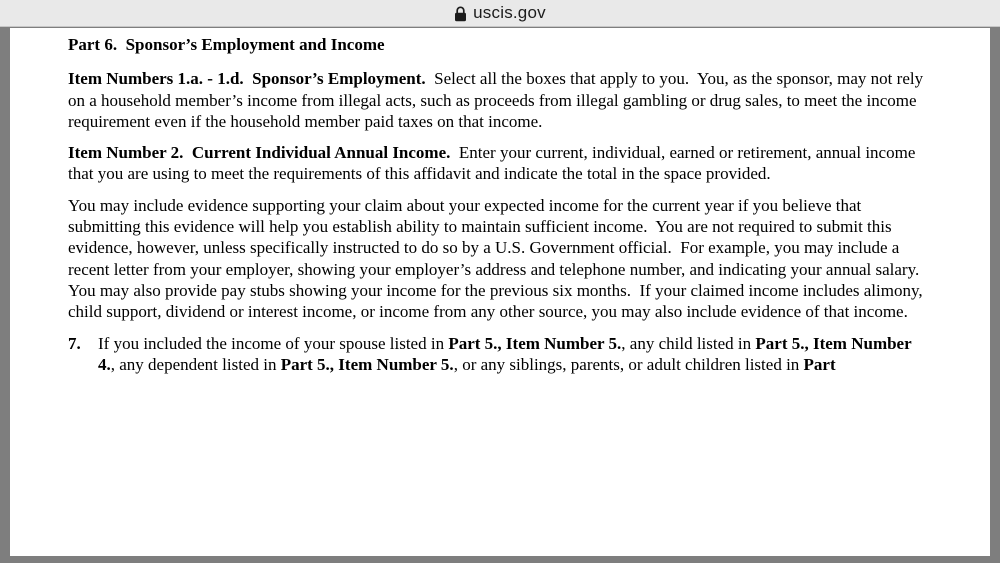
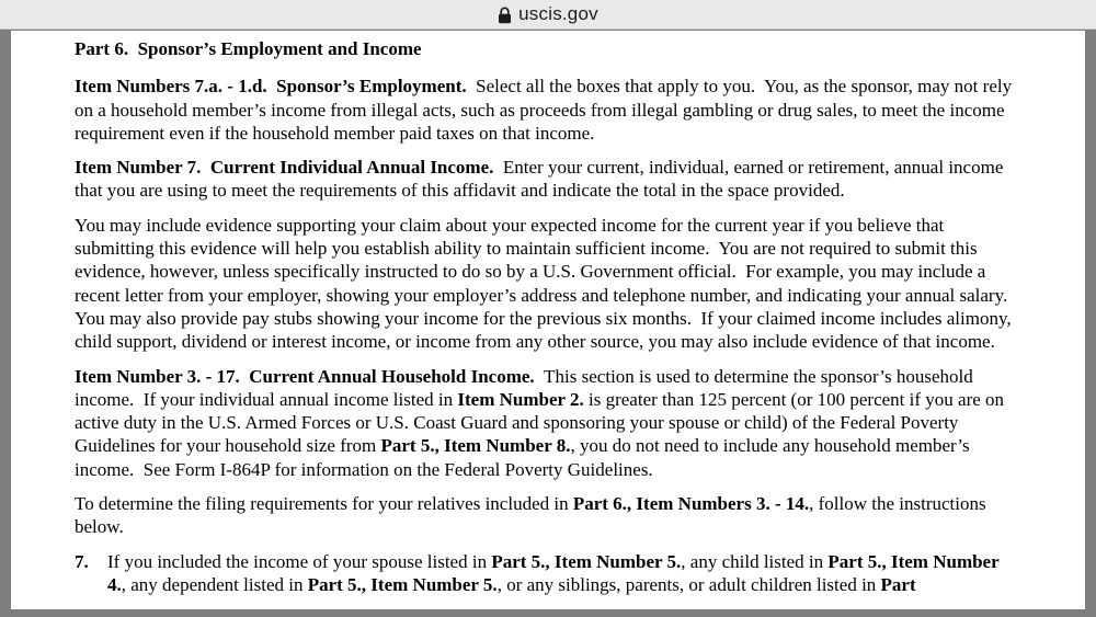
  uscis.gov
  Part 6. Sponsor’s Employment and Income
- Item Numbers 1.a. - 1.d. Sponsor’s Employment. Select all the boxes that apply to you. You, as the sponsor, may not rely on a household member’s income from illegal acts, such as proceeds from illegal gambling or drug sales, to meet the income requirement even if the household member paid taxes on that income.
+ Item Numbers 7.a. - 1.d. Sponsor’s Employment. Select all the boxes that apply to you. You, as the sponsor, may not rely on a household member’s income from illegal acts, such as proceeds from illegal gambling or drug sales, to meet the income requirement even if the household member paid taxes on that income.
- Item Number 2. Current Individual Annual Income. Enter your current, individual, earned or retirement, annual income that you are using to meet the requirements of this affidavit and indicate the total in the space provided.
+ Item Number 7. Current Individual Annual Income. Enter your current, individual, earned or retirement, annual income that you are using to meet the requirements of this affidavit and indicate the total in the space provided.
  You may include evidence supporting your claim about your expected income for the current year if you believe that submitting this evidence will help you establish ability to maintain sufficient income. You are not required to submit this evidence, however, unless specifically instructed to do so by a U.S. Government official. For example, you may include a recent letter from your employer, showing your employer’s address and telephone number, and indicating your annual salary. You may also provide pay stubs showing your income for the previous six months. If your claimed income includes alimony, child support, dividend or interest income, or income from any other source, you may also include evidence of that income.
+ Item Number 3. - 17. Current Annual Household Income. This section is used to determine the sponsor’s household income. If your individual annual income listed in Item Number 2. is greater than 125 percent (or 100 percent if you are on active duty in the U.S. Armed Forces or U.S. Coast Guard and sponsoring your spouse or child) of the Federal Poverty Guidelines for your household size from Part 5., Item Number 8., you do not need to include any household member’s income. See Form I-864P for information on the Federal Poverty Guidelines.
+ To determine the filing requirements for your relatives included in Part 6., Item Numbers 3. - 14., follow the instructions below.
  7.
  If you included the income of your spouse listed in Part 5., Item Number 5., any child listed in Part 5., Item Number 4., any dependent listed in Part 5., Item Number 5., or any siblings, parents, or adult children listed in Part
